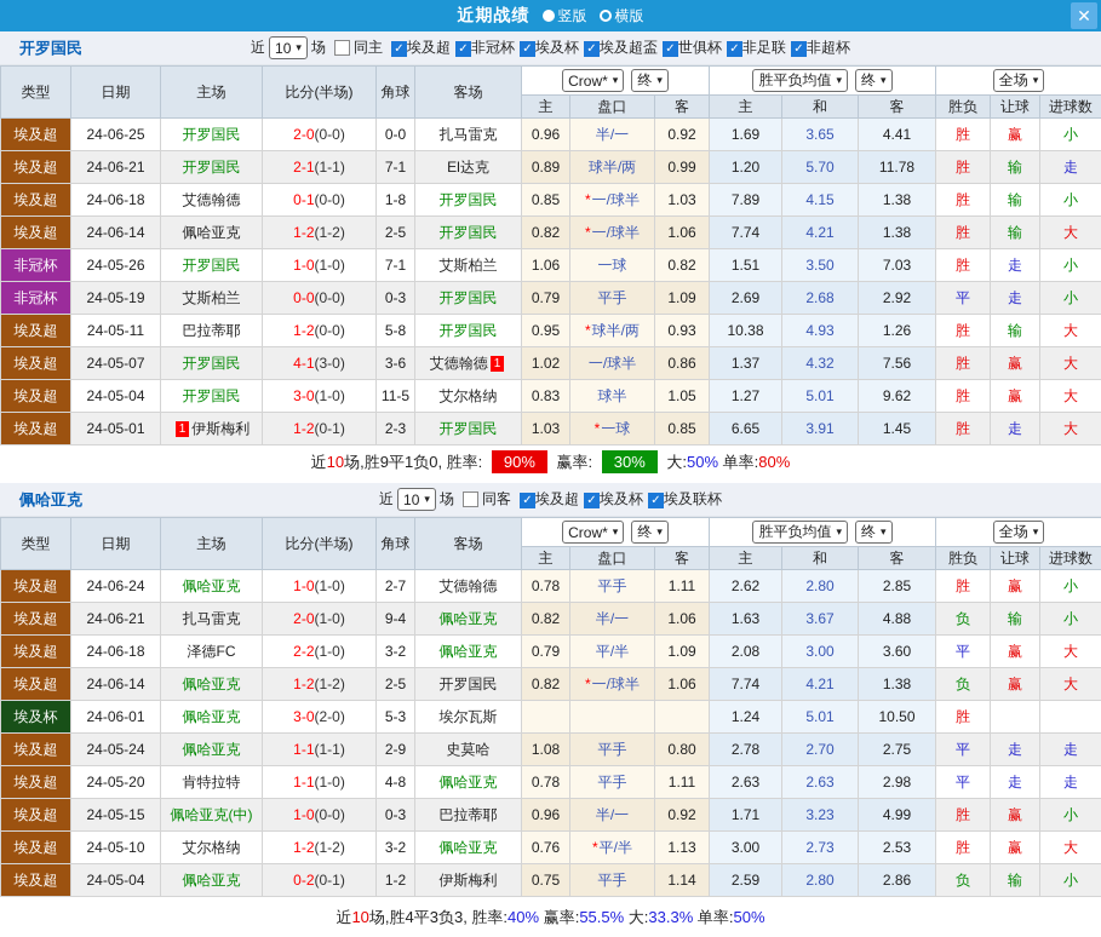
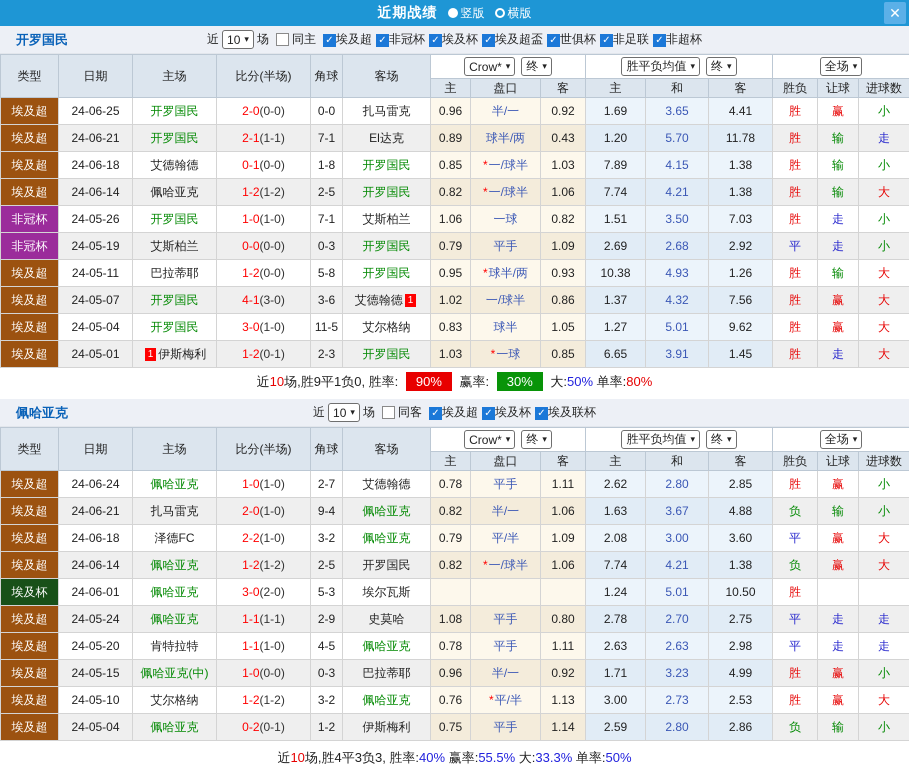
  近期战绩
  竖版
  横版
  ✕
  开罗国民
  近
  10
  ▾
  场
  同主
  ✓ 埃及超 ✓ 非冠杯 ✓ 埃及杯 ✓ 埃及超盃 ✓ 世俱杯 ✓ 非足联 ✓ 非超杯
  类型	日期	主场	比分(半场)	角球	客场	Crow* ▾ 终 ▾	胜平负均值 ▾ 终 ▾	全场 ▾
  主	盘口	客	主	和	客	胜负	让球	进球数
  埃及超	24-06-25	开罗国民	2-0(0-0)	0-0	扎马雷克	0.96	半/一	0.92	1.69	3.65	4.41	胜	赢	小
- 埃及超	24-06-21	开罗国民	2-1(1-1)	7-1	El达克	0.89	球半/两	0.99	1.20	5.70	11.78	胜	输	走
+ 埃及超	24-06-21	开罗国民	2-1(1-1)	7-1	El达克	0.89	球半/两	0.43	1.20	5.70	11.78	胜	输	走
  埃及超	24-06-18	艾德翰德	0-1(0-0)	1-8	开罗国民	0.85	*一/球半	1.03	7.89	4.15	1.38	胜	输	小
  埃及超	24-06-14	佩哈亚克	1-2(1-2)	2-5	开罗国民	0.82	*一/球半	1.06	7.74	4.21	1.38	胜	输	大
  非冠杯	24-05-26	开罗国民	1-0(1-0)	7-1	艾斯柏兰	1.06	一球	0.82	1.51	3.50	7.03	胜	走	小
  非冠杯	24-05-19	艾斯柏兰	0-0(0-0)	0-3	开罗国民	0.79	平手	1.09	2.69	2.68	2.92	平	走	小
  埃及超	24-05-11	巴拉蒂耶	1-2(0-0)	5-8	开罗国民	0.95	*球半/两	0.93	10.38	4.93	1.26	胜	输	大
  埃及超	24-05-07	开罗国民	4-1(3-0)	3-6	艾德翰德 1	1.02	一/球半	0.86	1.37	4.32	7.56	胜	赢	大
  埃及超	24-05-04	开罗国民	3-0(1-0)	11-5	艾尔格纳	0.83	球半	1.05	1.27	5.01	9.62	胜	赢	大
  埃及超	24-05-01	1 伊斯梅利	1-2(0-1)	2-3	开罗国民	1.03	*一球	0.85	6.65	3.91	1.45	胜	走	大
  近10场,胜9平1负0, 胜率: 90% 赢率: 30% 大:50% 单率:80%
  佩哈亚克
  近
  10
  ▾
  场
  同客
  ✓ 埃及超 ✓ 埃及杯 ✓ 埃及联杯
  类型	日期	主场	比分(半场)	角球	客场	Crow* ▾ 终 ▾	胜平负均值 ▾ 终 ▾	全场 ▾
  主	盘口	客	主	和	客	胜负	让球	进球数
  埃及超	24-06-24	佩哈亚克	1-0(1-0)	2-7	艾德翰德	0.78	平手	1.11	2.62	2.80	2.85	胜	赢	小
  埃及超	24-06-21	扎马雷克	2-0(1-0)	9-4	佩哈亚克	0.82	半/一	1.06	1.63	3.67	4.88	负	输	小
  埃及超	24-06-18	泽德FC	2-2(1-0)	3-2	佩哈亚克	0.79	平/半	1.09	2.08	3.00	3.60	平	赢	大
  埃及超	24-06-14	佩哈亚克	1-2(1-2)	2-5	开罗国民	0.82	*一/球半	1.06	7.74	4.21	1.38	负	赢	大
  埃及杯	24-06-01	佩哈亚克	3-0(2-0)	5-3	埃尔瓦斯				1.24	5.01	10.50	胜
  埃及超	24-05-24	佩哈亚克	1-1(1-1)	2-9	史莫哈	1.08	平手	0.80	2.78	2.70	2.75	平	走	走
- 埃及超	24-05-20	肯特拉特	1-1(1-0)	4-8	佩哈亚克	0.78	平手	1.11	2.63	2.63	2.98	平	走	走
+ 埃及超	24-05-20	肯特拉特	1-1(1-0)	4-5	佩哈亚克	0.78	平手	1.11	2.63	2.63	2.98	平	走	走
  埃及超	24-05-15	佩哈亚克(中)	1-0(0-0)	0-3	巴拉蒂耶	0.96	半/一	0.92	1.71	3.23	4.99	胜	赢	小
  埃及超	24-05-10	艾尔格纳	1-2(1-2)	3-2	佩哈亚克	0.76	*平/半	1.13	3.00	2.73	2.53	胜	赢	大
  埃及超	24-05-04	佩哈亚克	0-2(0-1)	1-2	伊斯梅利	0.75	平手	1.14	2.59	2.80	2.86	负	输	小
  近10场,胜4平3负3, 胜率:40% 赢率:55.5% 大:33.3% 单率:50%
